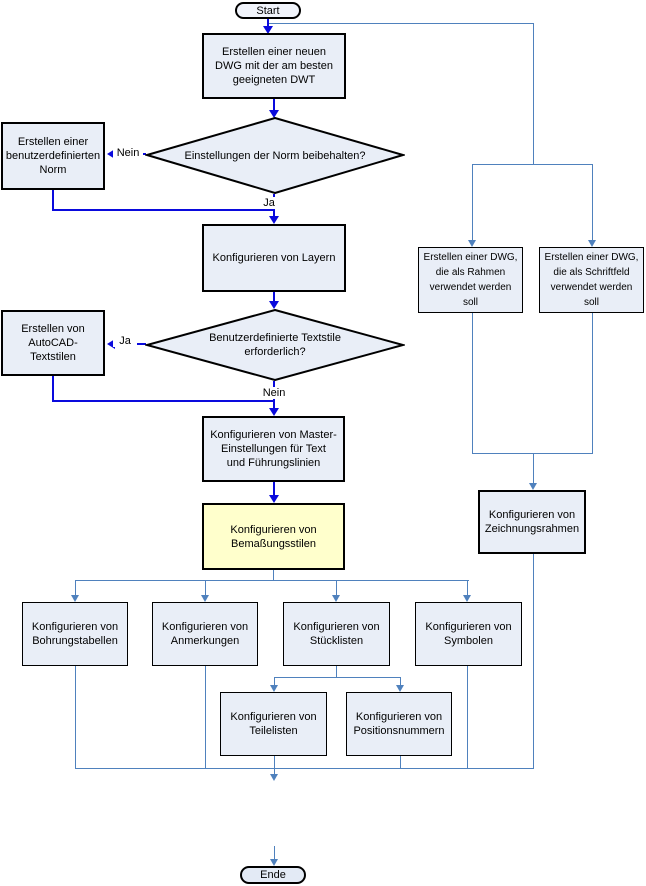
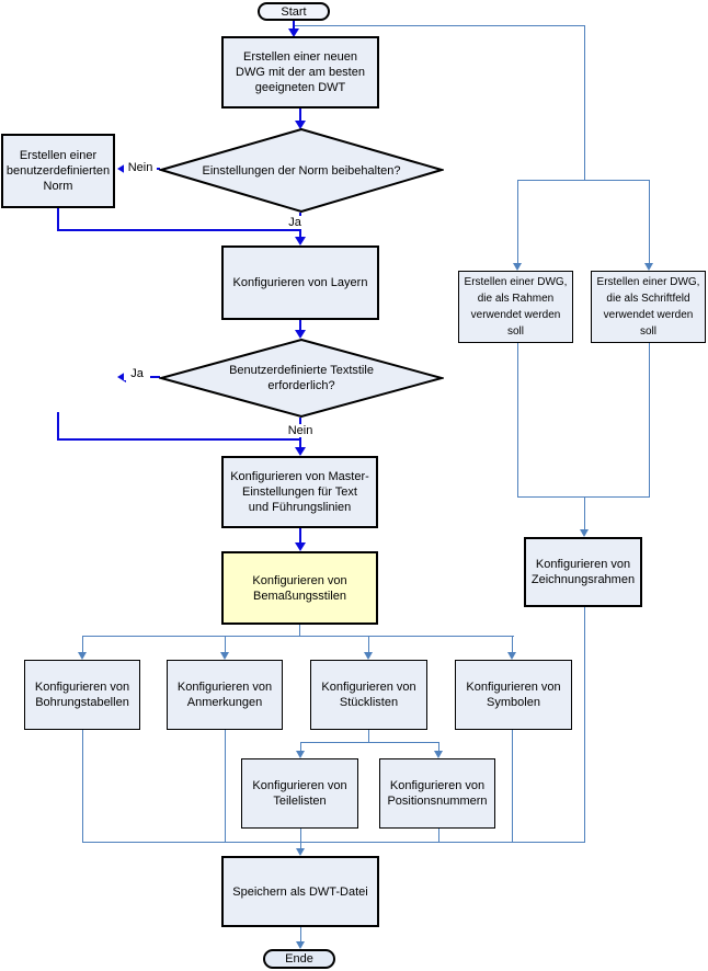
  Nein
  Ja
  Ja
  Nein
  Start
  Ende
  Erstellen einer neuen
  DWG mit der am besten
  geeigneten DWT
  Einstellungen der Norm beibehalten?
  Erstellen einer
  benutzerdefinierten
  Norm
  Konfigurieren von Layern
  Benutzerdefinierte Textstile
  erforderlich?
- Erstellen von
- AutoCAD-
- Textstilen
  Konfigurieren von Master-
  Einstellungen für Text
  und Führungslinien
  Konfigurieren von
  Bemaßungsstilen
  Konfigurieren von
  Bohrungstabellen
  Konfigurieren von
  Anmerkungen
  Konfigurieren von
  Stücklisten
  Konfigurieren von
  Symbolen
  Konfigurieren von
  Teilelisten
  Konfigurieren von
  Positionsnummern
+ Speichern als DWT-Datei
  Erstellen einer DWG,
  die als Rahmen
  verwendet werden
  soll
  Erstellen einer DWG,
  die als Schriftfeld
  verwendet werden
  soll
  Konfigurieren von
  Zeichnungsrahmen
